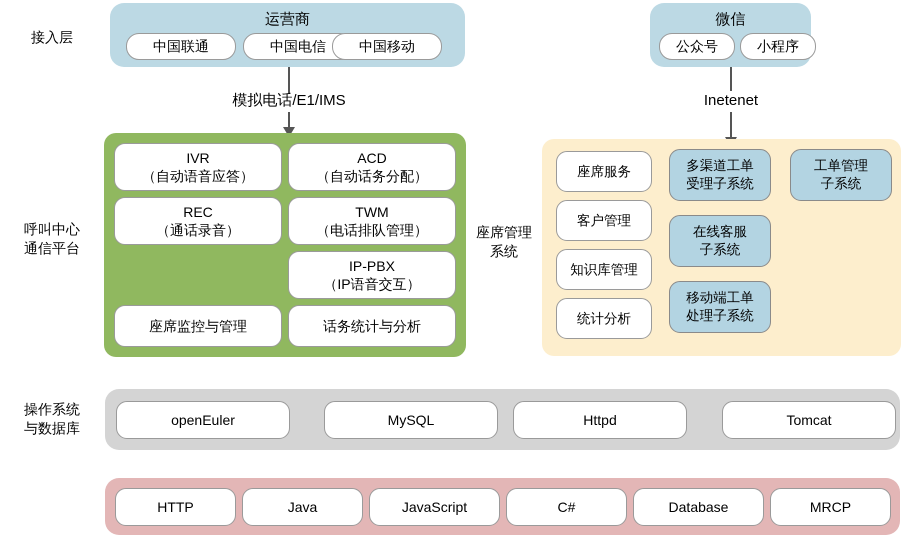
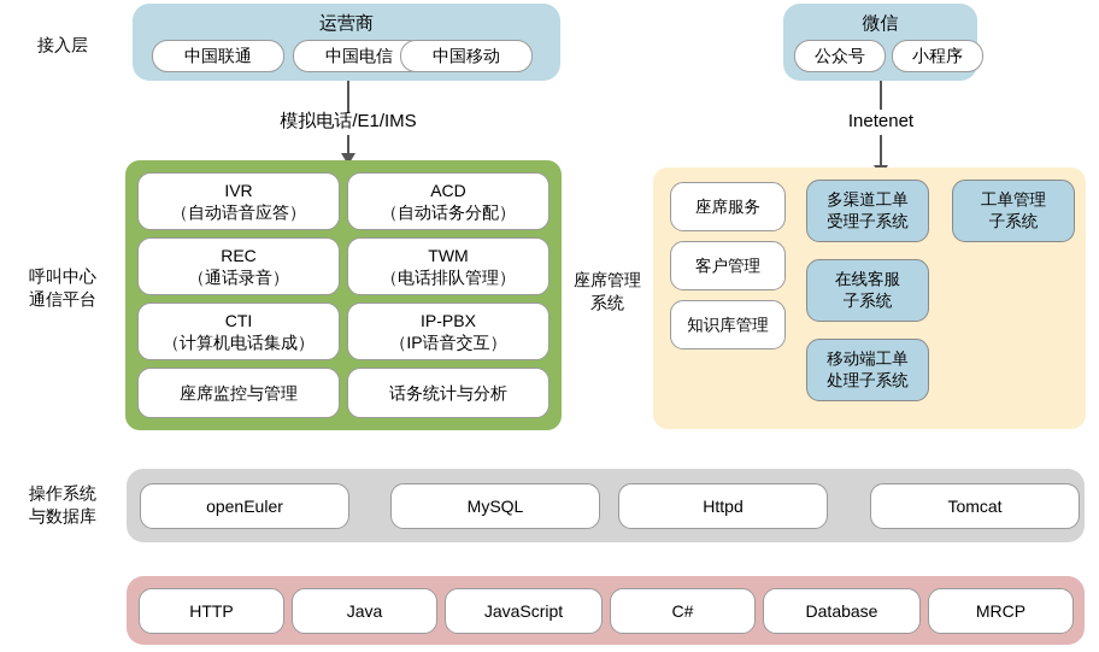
  接入层
  运营商
  中国联通
  中国电信
  中国移动
  微信
  公众号
  小程序
  模拟电话/E1/IMS
  Inetenet
  呼叫中心
  通信平台
  IVR
  （自动语音应答）
  REC
  （通话录音）
+ CTI
+ （计算机电话集成）
  座席监控与管理
  ACD
  （自动话务分配）
  TWM
  （电话排队管理）
  IP-PBX
  （IP语音交互）
  话务统计与分析
  座席管理
  系统
  座席服务
  客户管理
  知识库管理
- 统计分析
  多渠道工单
  受理子系统
  在线客服
  子系统
  移动端工单
  处理子系统
  工单管理
  子系统
  操作系统
  与数据库
  openEuler
  MySQL
  Httpd
  Tomcat
  HTTP
  Java
  JavaScript
  C#
  Database
  MRCP
